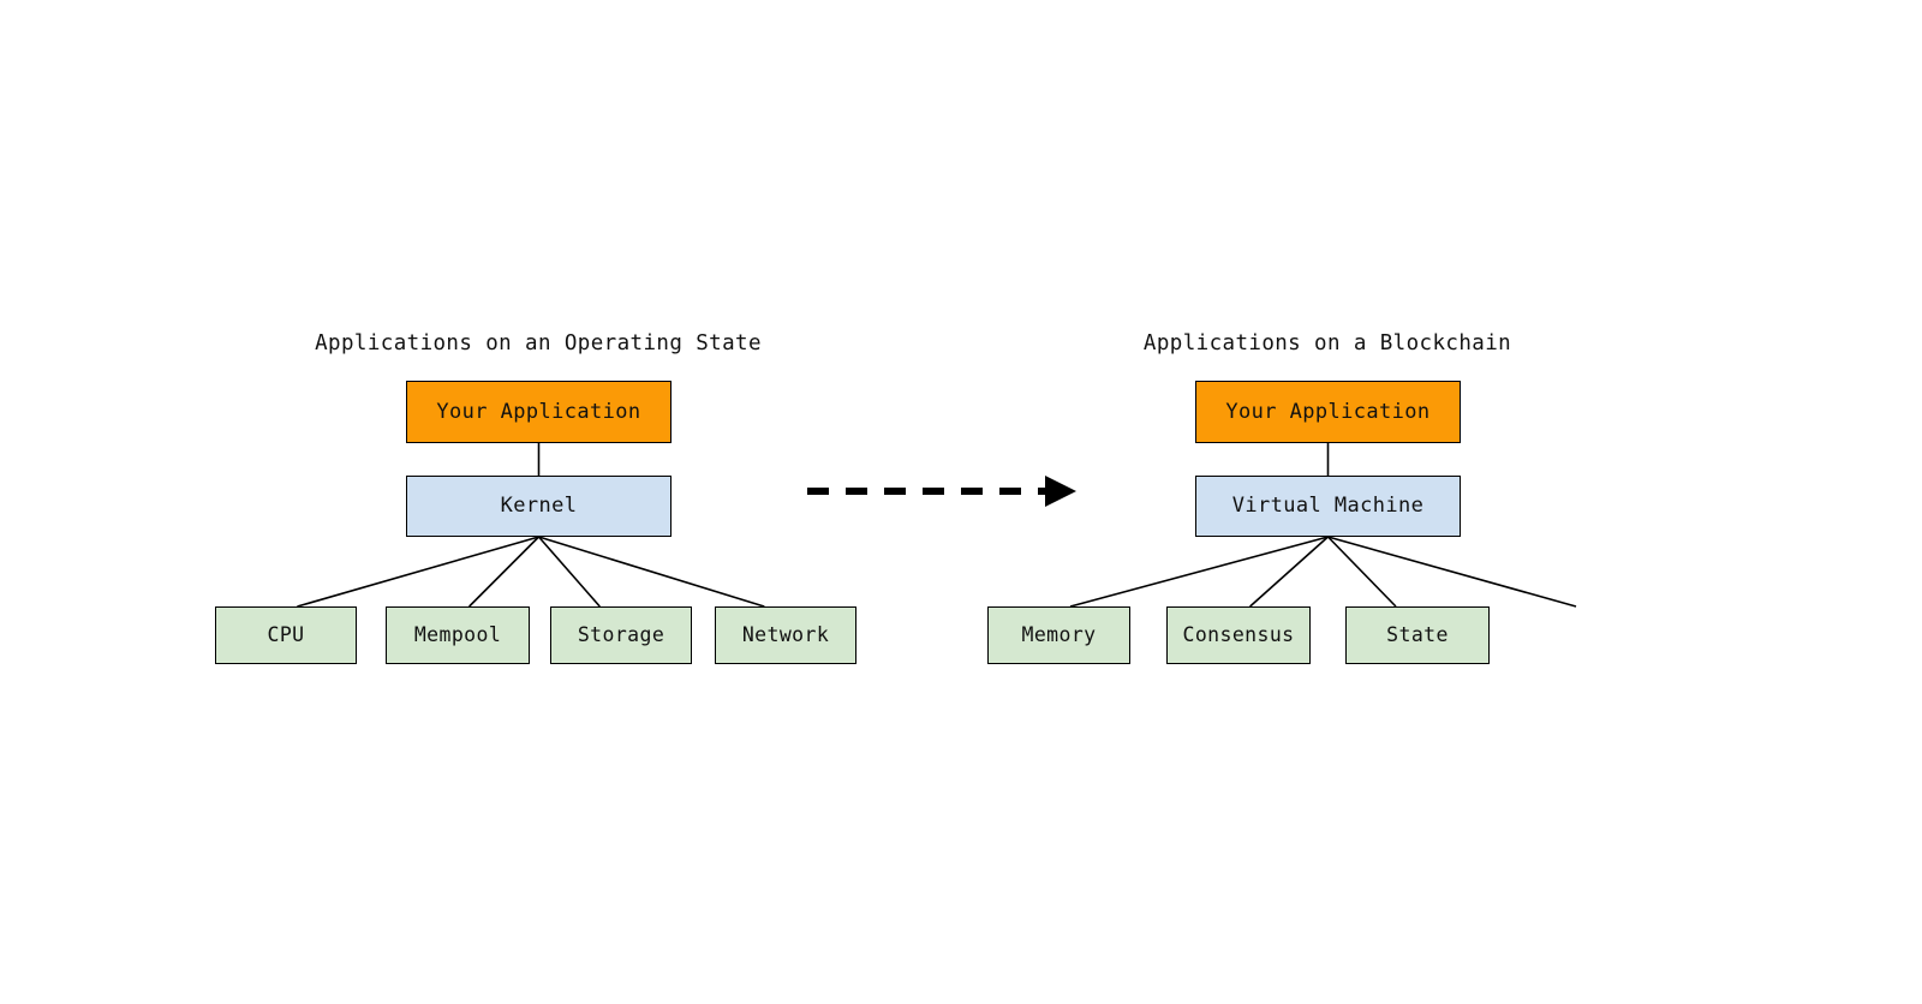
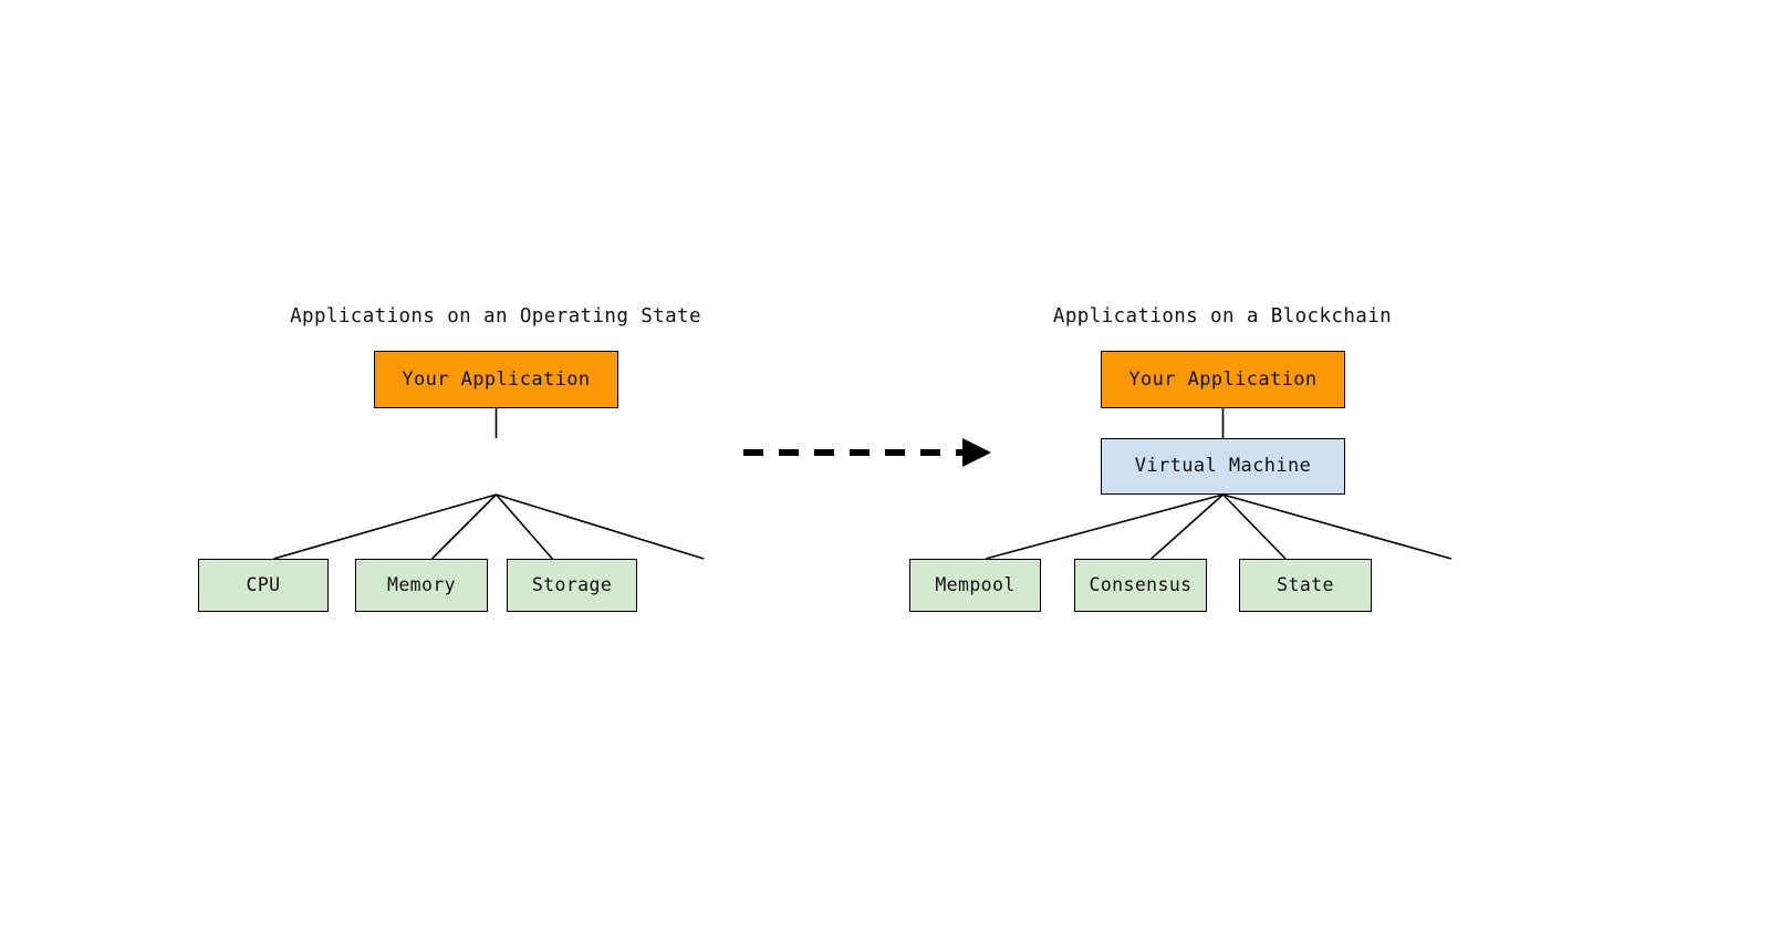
  Applications on an Operating State
  Your Application
- Kernel
  CPU
- Mempool
+ Memory
  Storage
- Network
  Applications on a Blockchain
  Your Application
  Virtual Machine
- Memory
+ Mempool
  Consensus
  State
